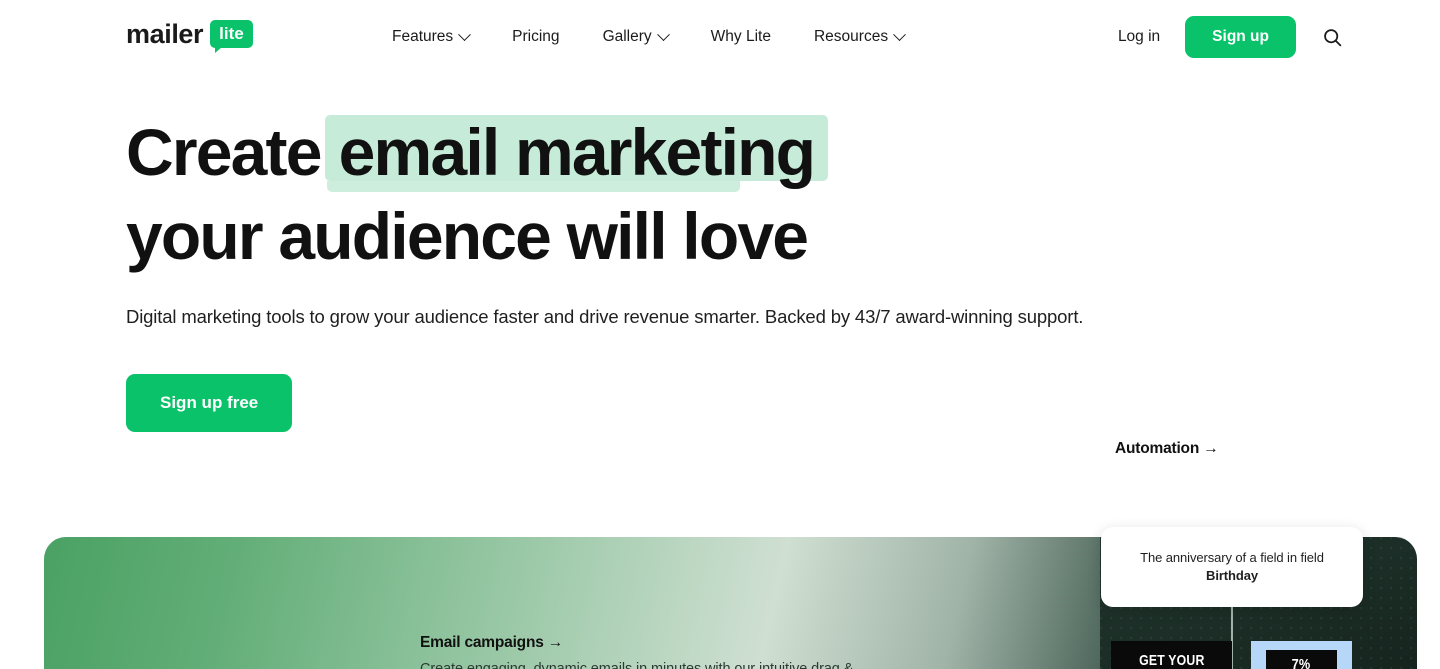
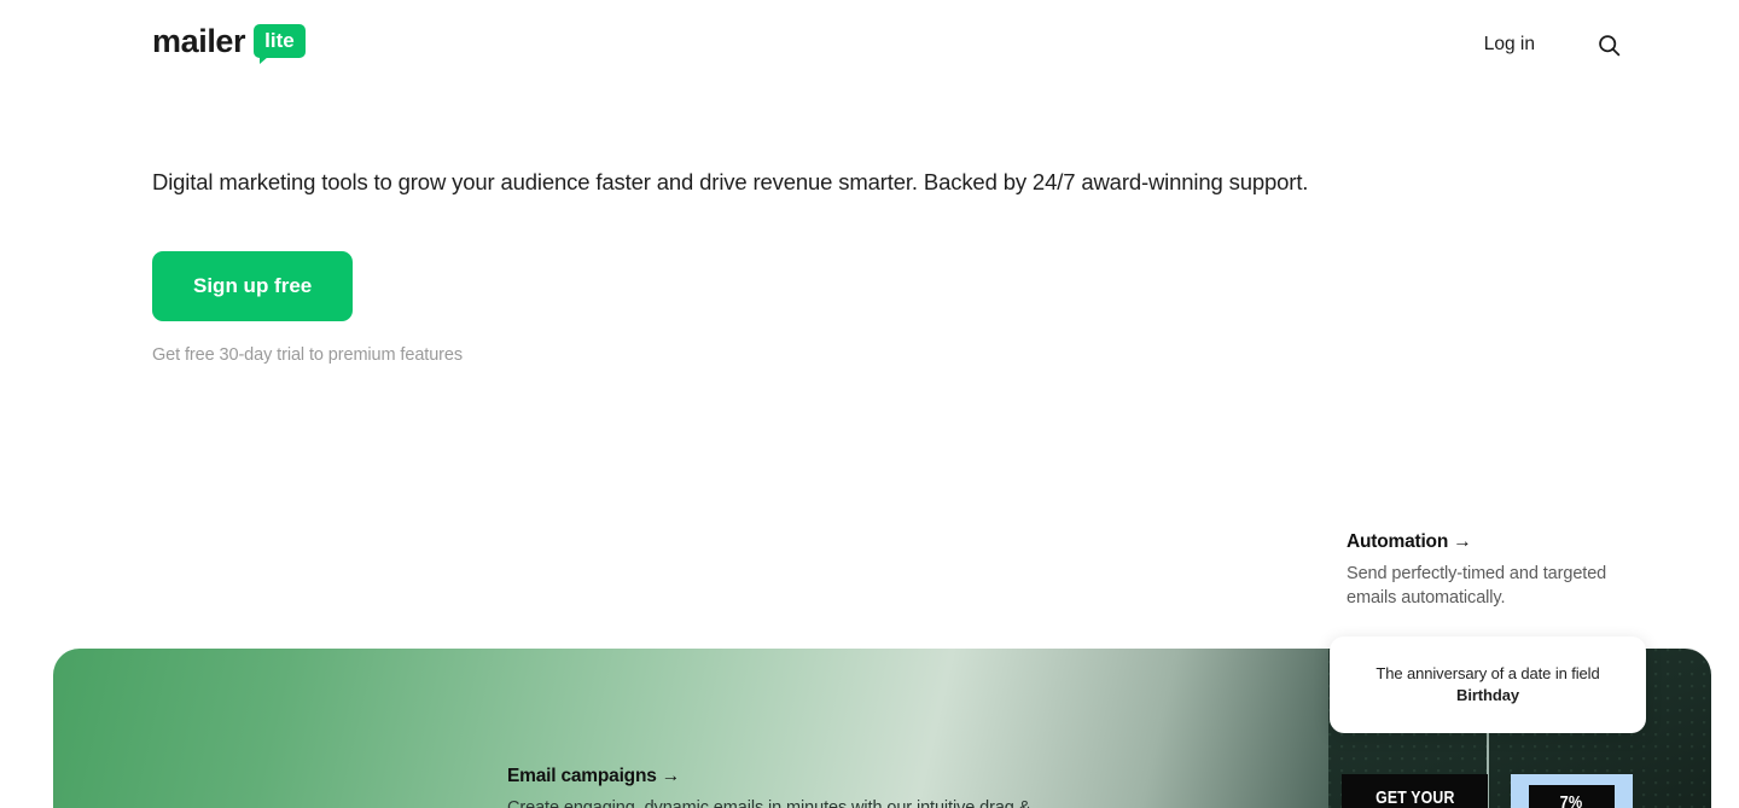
  mailer
  lite
- Features
- Pricing
- Gallery
- Why Lite
- Resources
  Log in
- Sign up
- Create email marketing
- your audience will love
- Digital marketing tools to grow your audience faster and drive revenue smarter. Backed by 43/7 award-winning support.
+ Digital marketing tools to grow your audience faster and drive revenue smarter. Backed by 24/7 award-winning support.
  Sign up free
+ Get free 30-day trial to premium features
  Automation →
+ Send perfectly-timed and targeted emails automatically.
  Email campaigns →
- The anniversary of a field in field Birthday
+ The anniversary of a date in field Birthday
  GET YOUR
  7%
